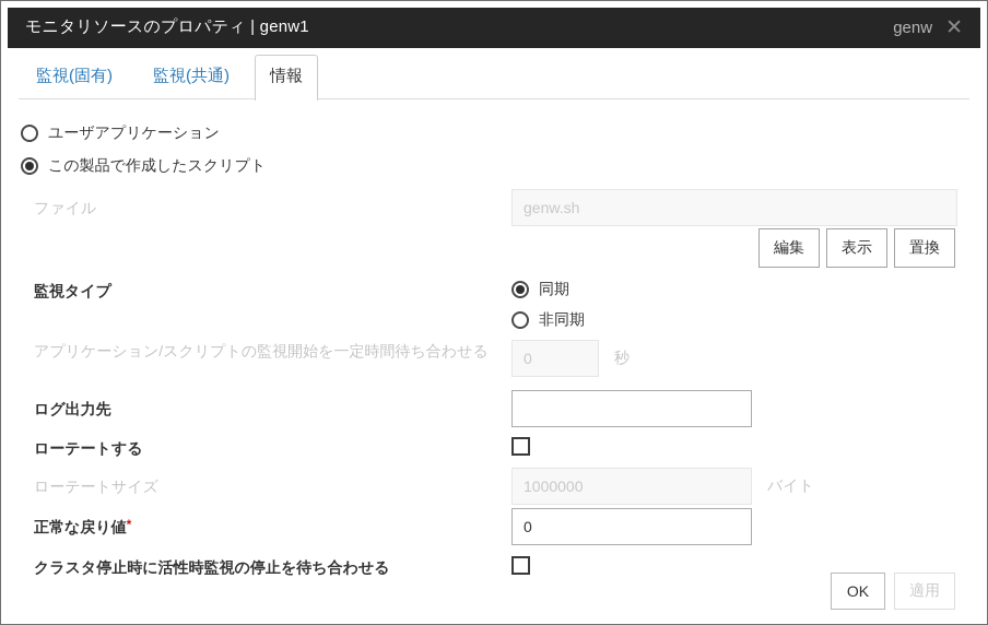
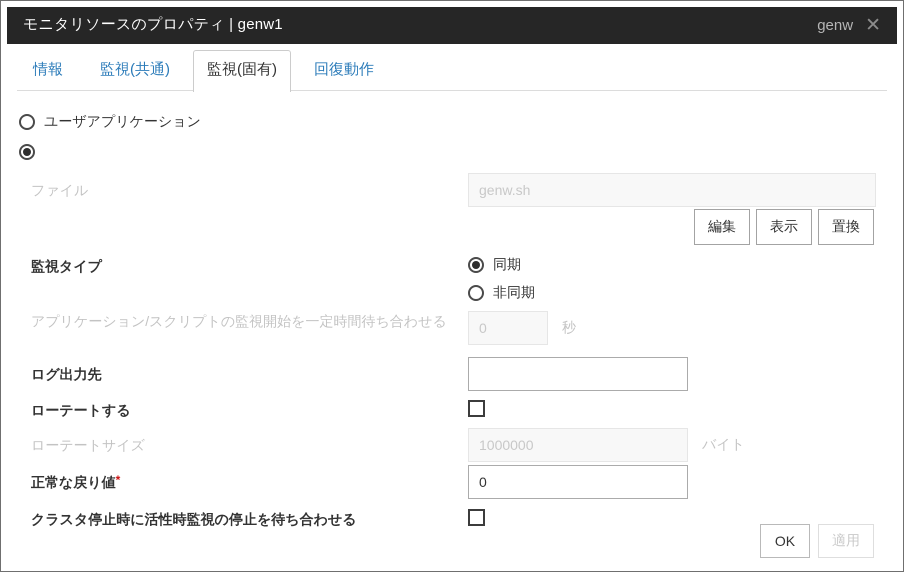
  モニタリソースのプロパティ | genw1
  genw
  ✕
- 監視(固有)
+ 情報
  監視(共通)
- 情報
+ 監視(固有)
+ 回復動作
  ユーザアプリケーション
- この製品で作成したスクリプト
  ファイル
  genw.sh
  編集
  表示
  置換
  監視タイプ
  同期
  非同期
  アプリケーション/スクリプトの監視開始を一定時間待ち合わせる
  0
  秒
  ログ出力先
  ローテートする
  ローテートサイズ
  1000000
  バイト
  正常な戻り値*
  0
  クラスタ停止時に活性時監視の停止を待ち合わせる
  OK
  適用
